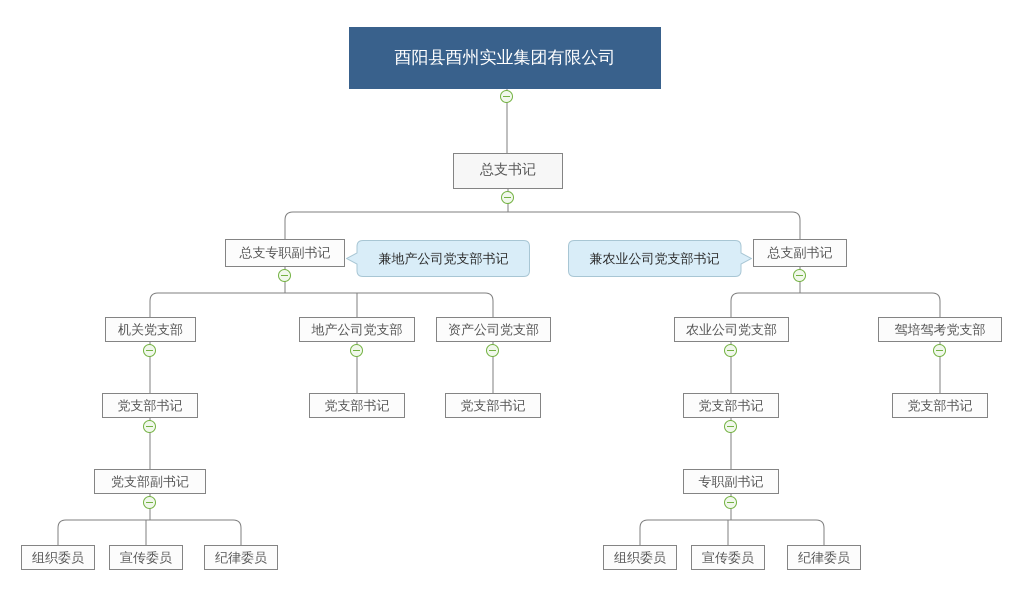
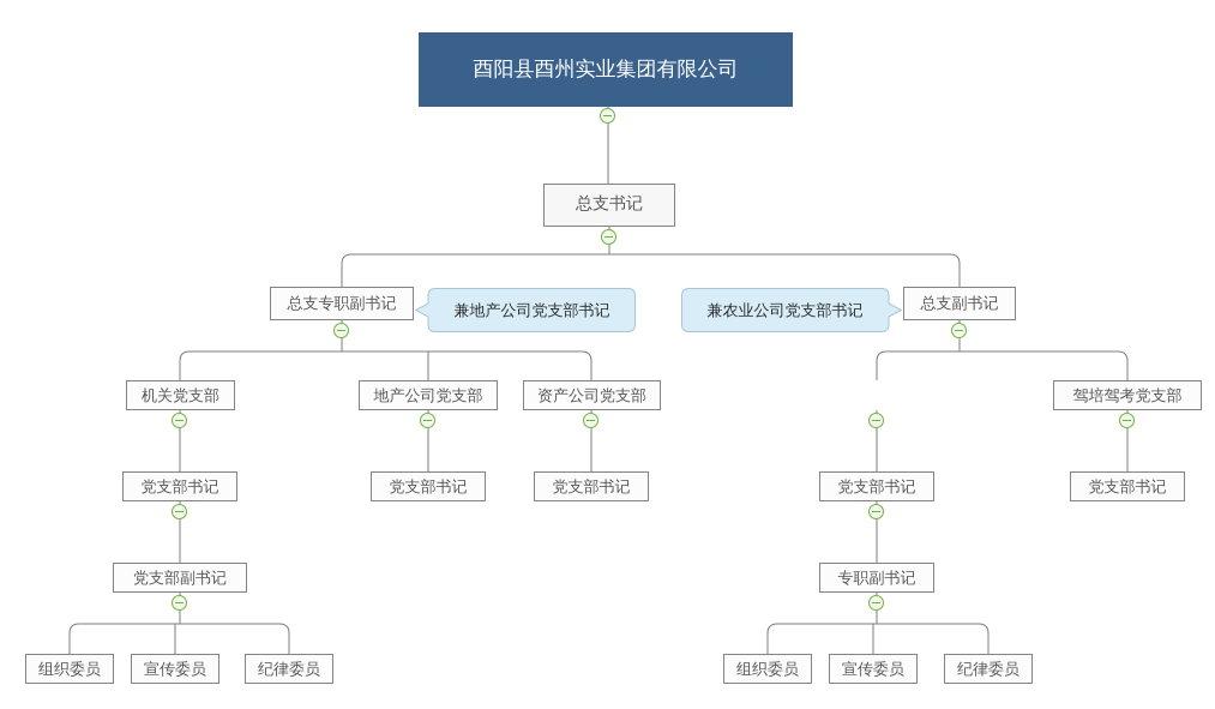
  酉阳县酉州实业集团有限公司
  总支书记
  总支专职副书记
  总支副书记
  兼地产公司党支部书记
  兼农业公司党支部书记
  机关党支部
  地产公司党支部
  资产公司党支部
- 农业公司党支部
  驾培驾考党支部
  党支部书记
  党支部书记
  党支部书记
  党支部书记
  党支部书记
  党支部副书记
  专职副书记
  组织委员
  宣传委员
  纪律委员
  组织委员
  宣传委员
  纪律委员
